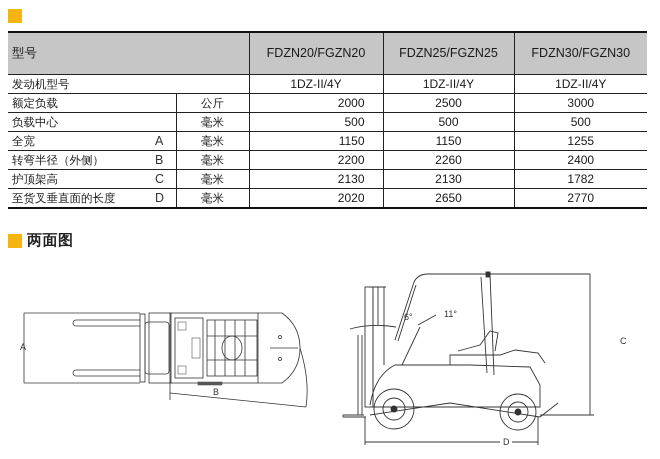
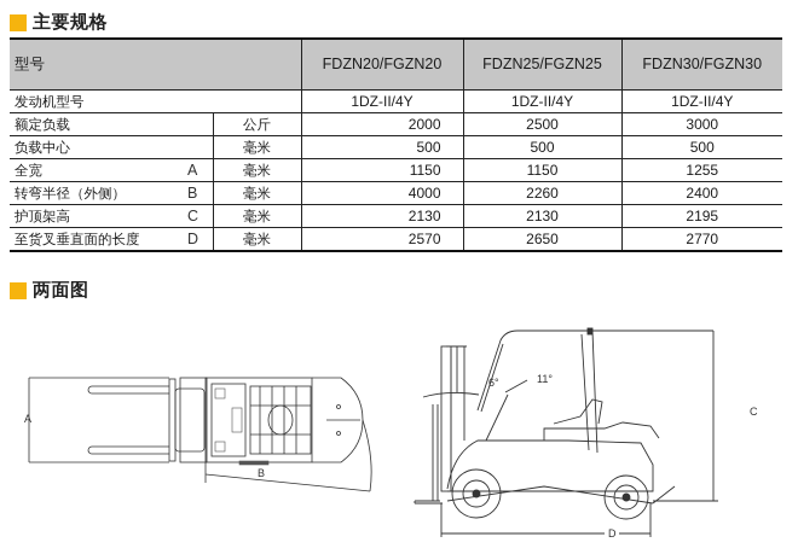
+ 主要规格
  型号	FDZN20/FGZN20	FDZN25/FGZN25	FDZN30/FGZN30
  发动机型号	1DZ-II/4Y	1DZ-II/4Y	1DZ-II/4Y
  额定负载	公斤	2000	2500	3000
  负载中心	毫米	500	500	500
  全宽	A	毫米	1150	1150	1255
- 转弯半径（外侧）	B	毫米	2200	2260	2400
+ 转弯半径（外侧）	B	毫米	4000	2260	2400
- 护顶架高	C	毫米	2130	2130	1782
+ 护顶架高	C	毫米	2130	2130	2195
- 至货叉垂直面的长度	D	毫米	2020	2650	2770
+ 至货叉垂直面的长度	D	毫米	2570	2650	2770
  两面图
  A
  B
  6°
  11°
  C
  D
